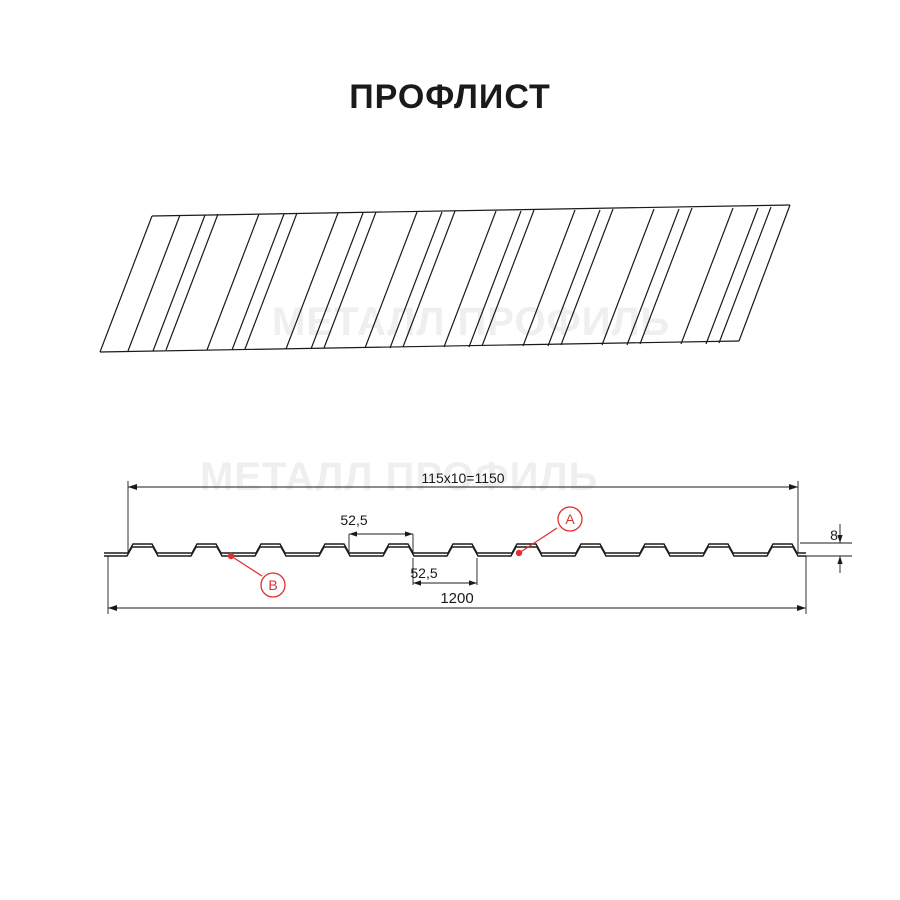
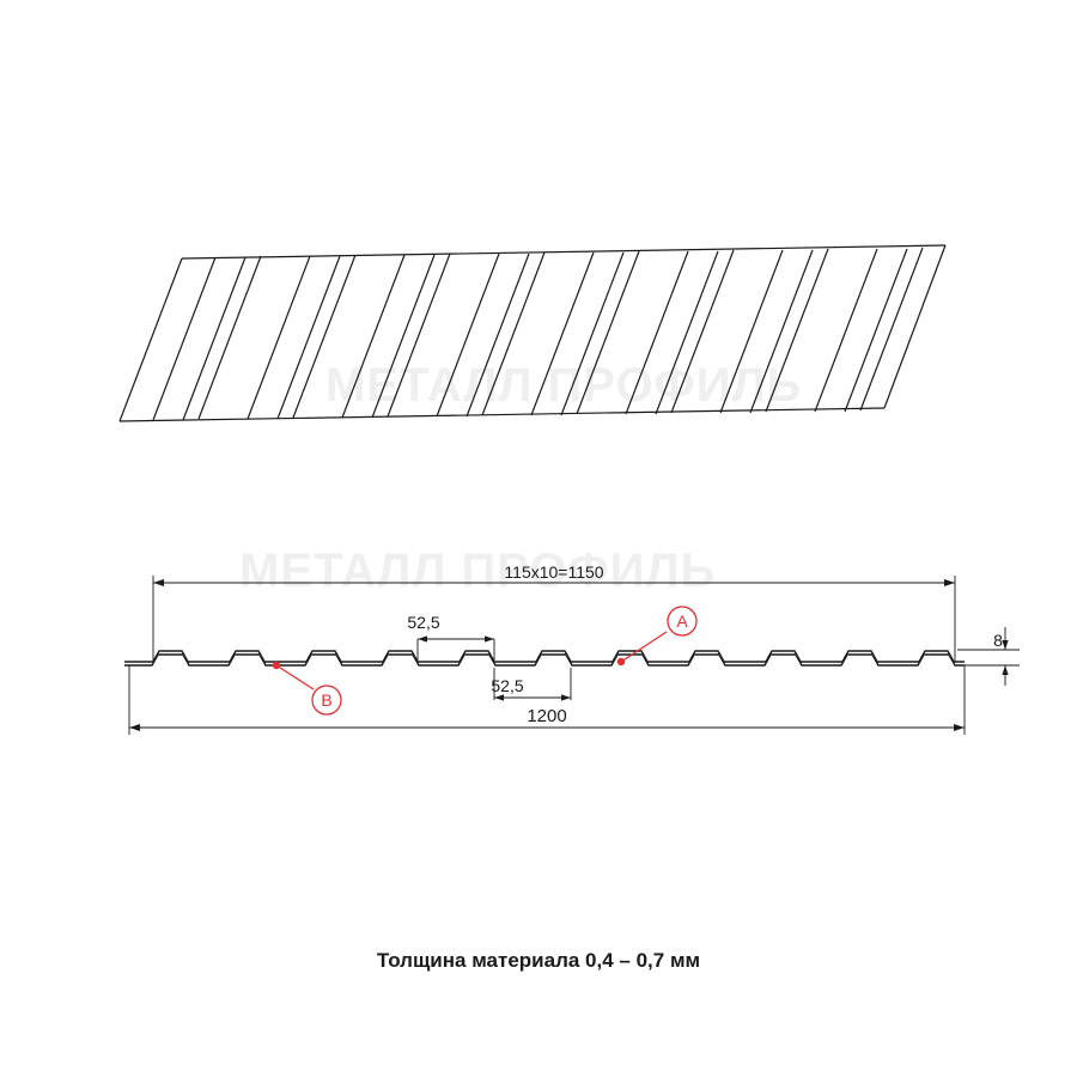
- ПРОФЛИСТ
  МЕТАЛЛ ПРОФИЛЬ
  МЕТАЛЛ ПРОФИЛЬ
  115x10=1150
  52,5
  52,5
  1200
  8
  A
  B
+ Толщина материала 0,4 – 0,7 мм
